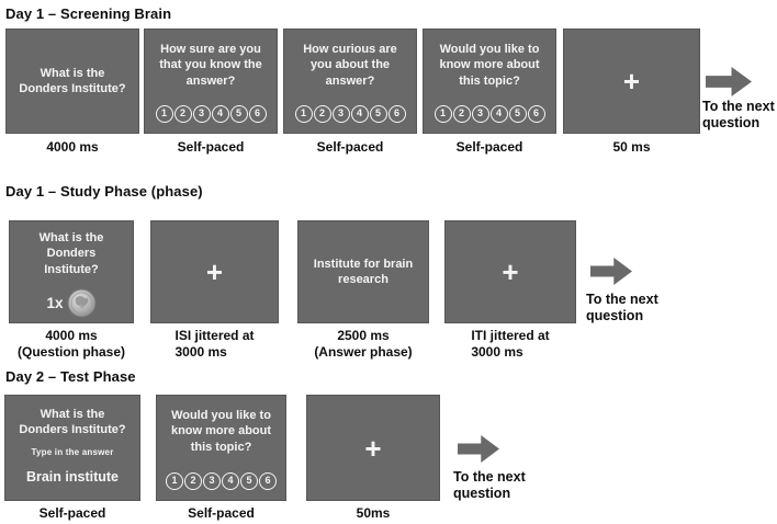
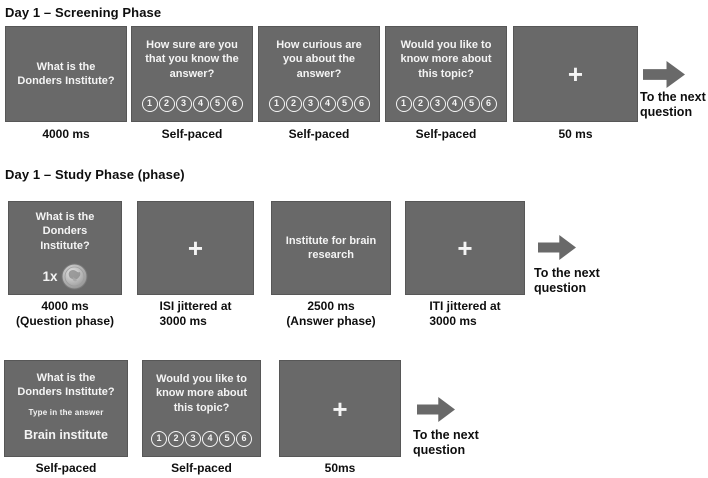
- Day 1 – Screening Brain
+ Day 1 – Screening Phase
  What is the
  Donders Institute?
  4000 ms
  How sure are you
  that you know the
  answer?
  1
  2
  3
  4
  5
  6
  Self-paced
  How curious are
  you about the
  answer?
  1
  2
  3
  4
  5
  6
  Self-paced
  Would you like to
  know more about
  this topic?
  1
  2
  3
  4
  5
  6
  Self-paced
  +
  50 ms
  To the next
  question
  Day 1 – Study Phase (phase)
  What is the
  Donders
  Institute?
  1x
  4000 ms
  (Question phase)
  +
  ISI jittered at
  3000 ms
  Institute for brain
  research
  2500 ms
  (Answer phase)
  +
  ITI jittered at
  3000 ms
  To the next
  question
- Day 2 – Test Phase
  What is the
  Donders Institute?
  Type in the answer
  Brain institute
  Self-paced
  Would you like to
  know more about
  this topic?
  1
  2
  3
  4
  5
  6
  Self-paced
  +
  50ms
  To the next
  question
